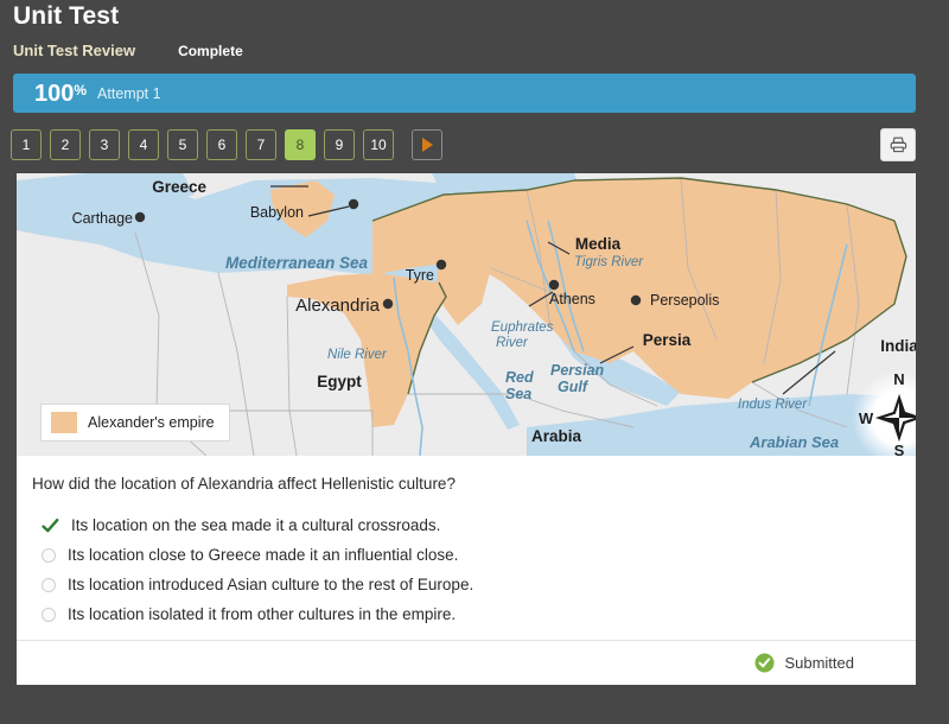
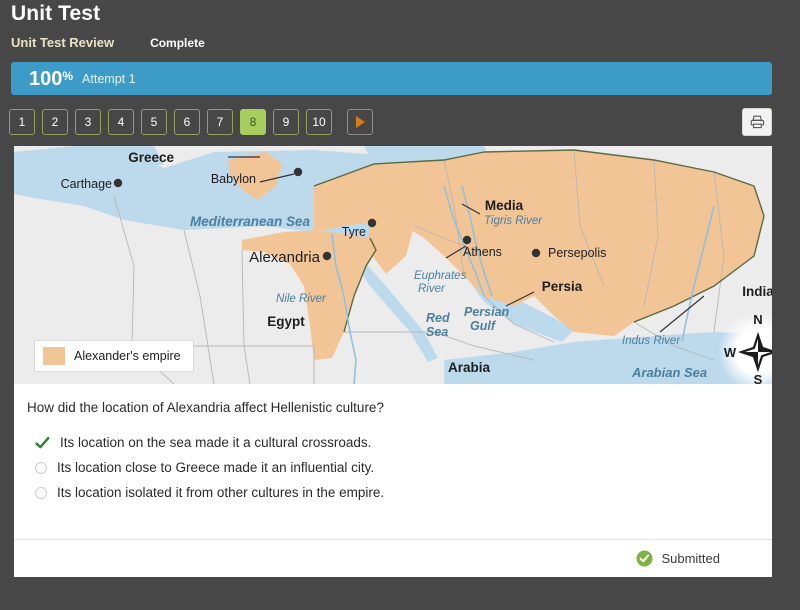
  Unit Test
  Unit Test Review
  Complete
  100%
  Attempt 1
  1
  2
  3
  4
  5
  6
  7
  8
  9
  10
  Greece
  Egypt
  Media
  Persia
  Arabia
  India
  Carthage
  Babylon
  Tyre
  Alexandria
  Athens
  Persepolis
  Mediterranean Sea
  Tigris River
  Euphrates
  River
  Nile River
  Red
  Sea
  Persian
  Gulf
  Indus River
  Arabian Sea
  N
  W
  S
  Alexander's empire
  How did the location of Alexandria affect Hellenistic culture?
  Its location on the sea made it a cultural crossroads.
- Its location close to Greece made it an influential close.
+ Its location close to Greece made it an influential city.
- Its location introduced Asian culture to the rest of Europe.
  Its location isolated it from other cultures in the empire.
  Submitted
